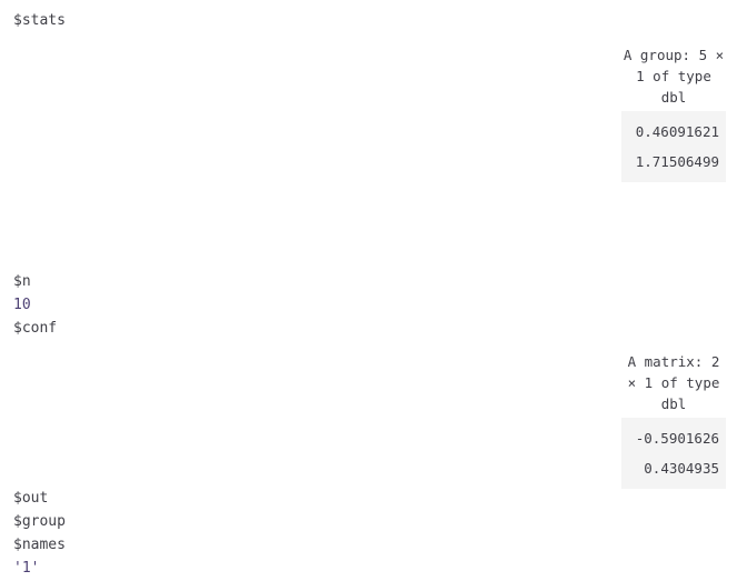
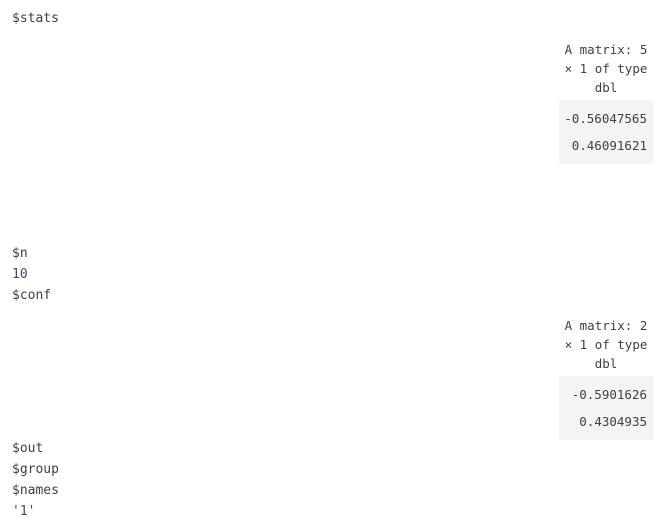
  $stats
  $n
  10
  $conf
  $out
  $group
  $names
  '1'
- A group: 5 × 1 of type dbl
+ A matrix: 5 × 1 of type dbl
+ -0.56047565
  0.46091621
- 1.71506499
  A matrix: 2 × 1 of type dbl
  -0.5901626
  0.4304935
